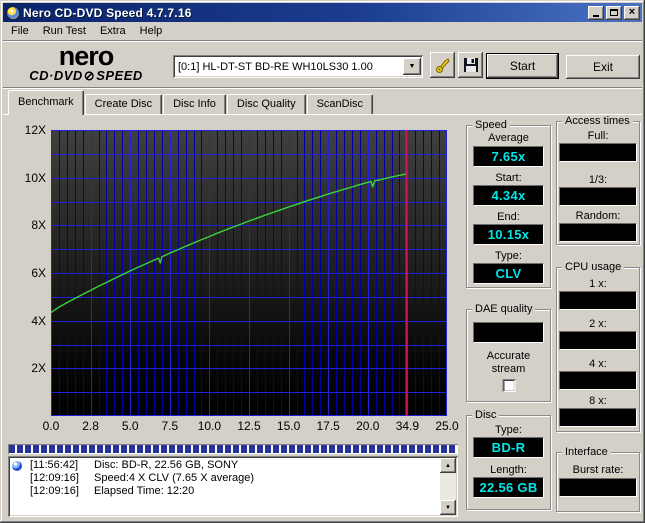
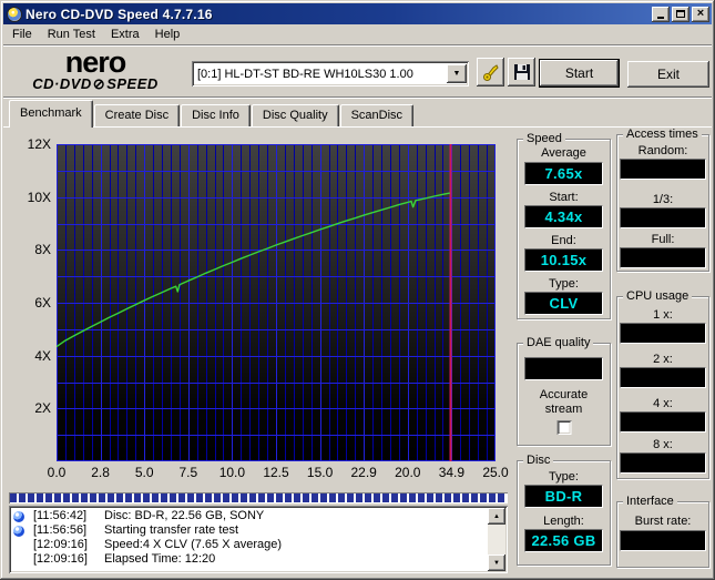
  Nero CD-DVD Speed 4.7.7.16
  ×
  File
  Run Test
  Extra
  Help
  nero
  CD·DVD⊘SPEED
  [0:1] HL-DT-ST BD-RE WH10LS30 1.00
  Start
  Exit
  Benchmark
  Create Disc
  Disc Info
  Disc Quality
  ScanDisc
  12X
  10X
  8X
  6X
  4X
  2X
  0.0
  2.8
  5.0
  7.5
  10.0
  12.5
  15.0
- 17.5
+ 22.9
  20.0
  34.9
  25.0
  [11:56:42]
  Disc: BD-R, 22.56 GB, SONY
+ [11:56:56]
+ Starting transfer rate test
  [12:09:16]
  Speed:4 X CLV (7.65 X average)
  [12:09:16]
  Elapsed Time: 12:20
  Speed
  Average
  7.65x
  Start:
  4.34x
  End:
  10.15x
  Type:
  CLV
  DAE quality
  Accurate
  stream
  Disc
  Type:
  BD-R
  Length:
  22.56 GB
  Access times
- Full:
+ Random:
  1/3:
- Random:
+ Full:
  CPU usage
  1 x:
  2 x:
  4 x:
  8 x:
  Interface
  Burst rate:
